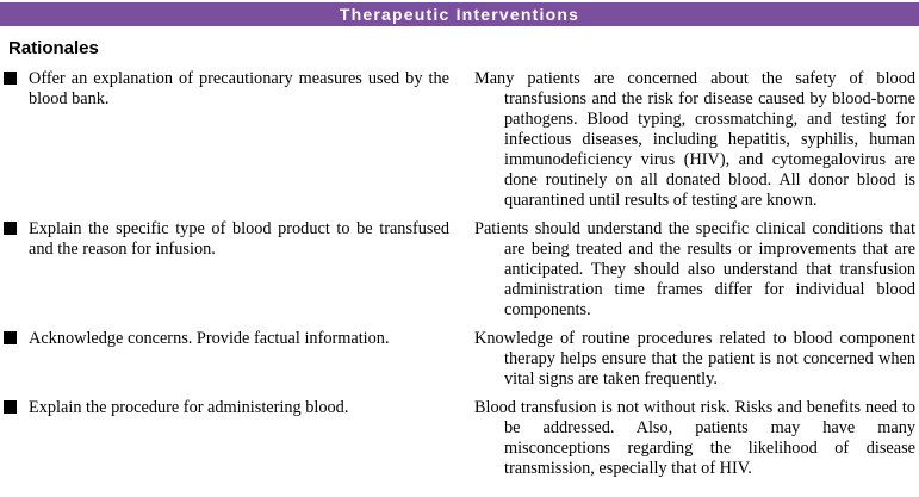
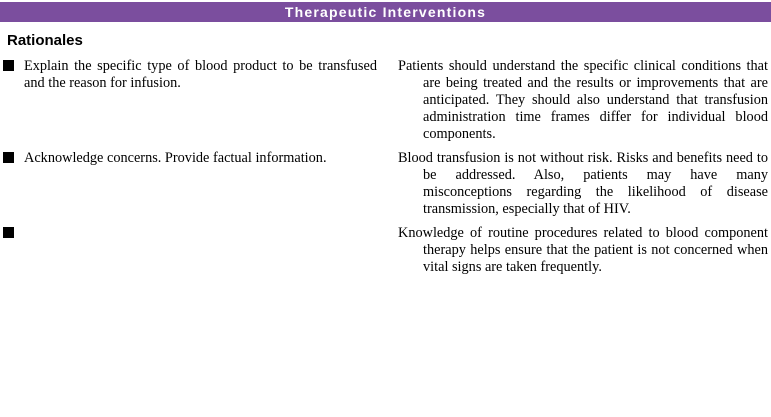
  Therapeutic Interventions
  Rationales
- Offer an explanation of precautionary measures used by the blood bank.
- Many patients are concerned about the safety of blood transfusions and the risk for disease caused by blood-borne pathogens. Blood typing, crossmatching, and testing for infectious diseases, including hepatitis, syphilis, human immunodeficiency virus (HIV), and cytomegalovirus are done routinely on all donated blood. All donor blood is quarantined until results of testing are known.
  Explain the specific type of blood product to be transfused and the reason for infusion.
  Patients should understand the specific clinical conditions that are being treated and the results or improvements that are anticipated. They should also understand that transfusion administration time frames differ for individual blood components.
  Acknowledge concerns. Provide factual information.
- Knowledge of routine procedures related to blood component therapy helps ensure that the patient is not concerned when vital signs are taken frequently.
+ Blood transfusion is not without risk. Risks and benefits need to be addressed. Also, patients may have many misconceptions regarding the likelihood of disease transmission, especially that of HIV.
- Explain the procedure for administering blood.
- Blood transfusion is not without risk. Risks and benefits need to be addressed. Also, patients may have many misconceptions regarding the likelihood of disease transmission, especially that of HIV.
+ Knowledge of routine procedures related to blood component therapy helps ensure that the patient is not concerned when vital signs are taken frequently.
